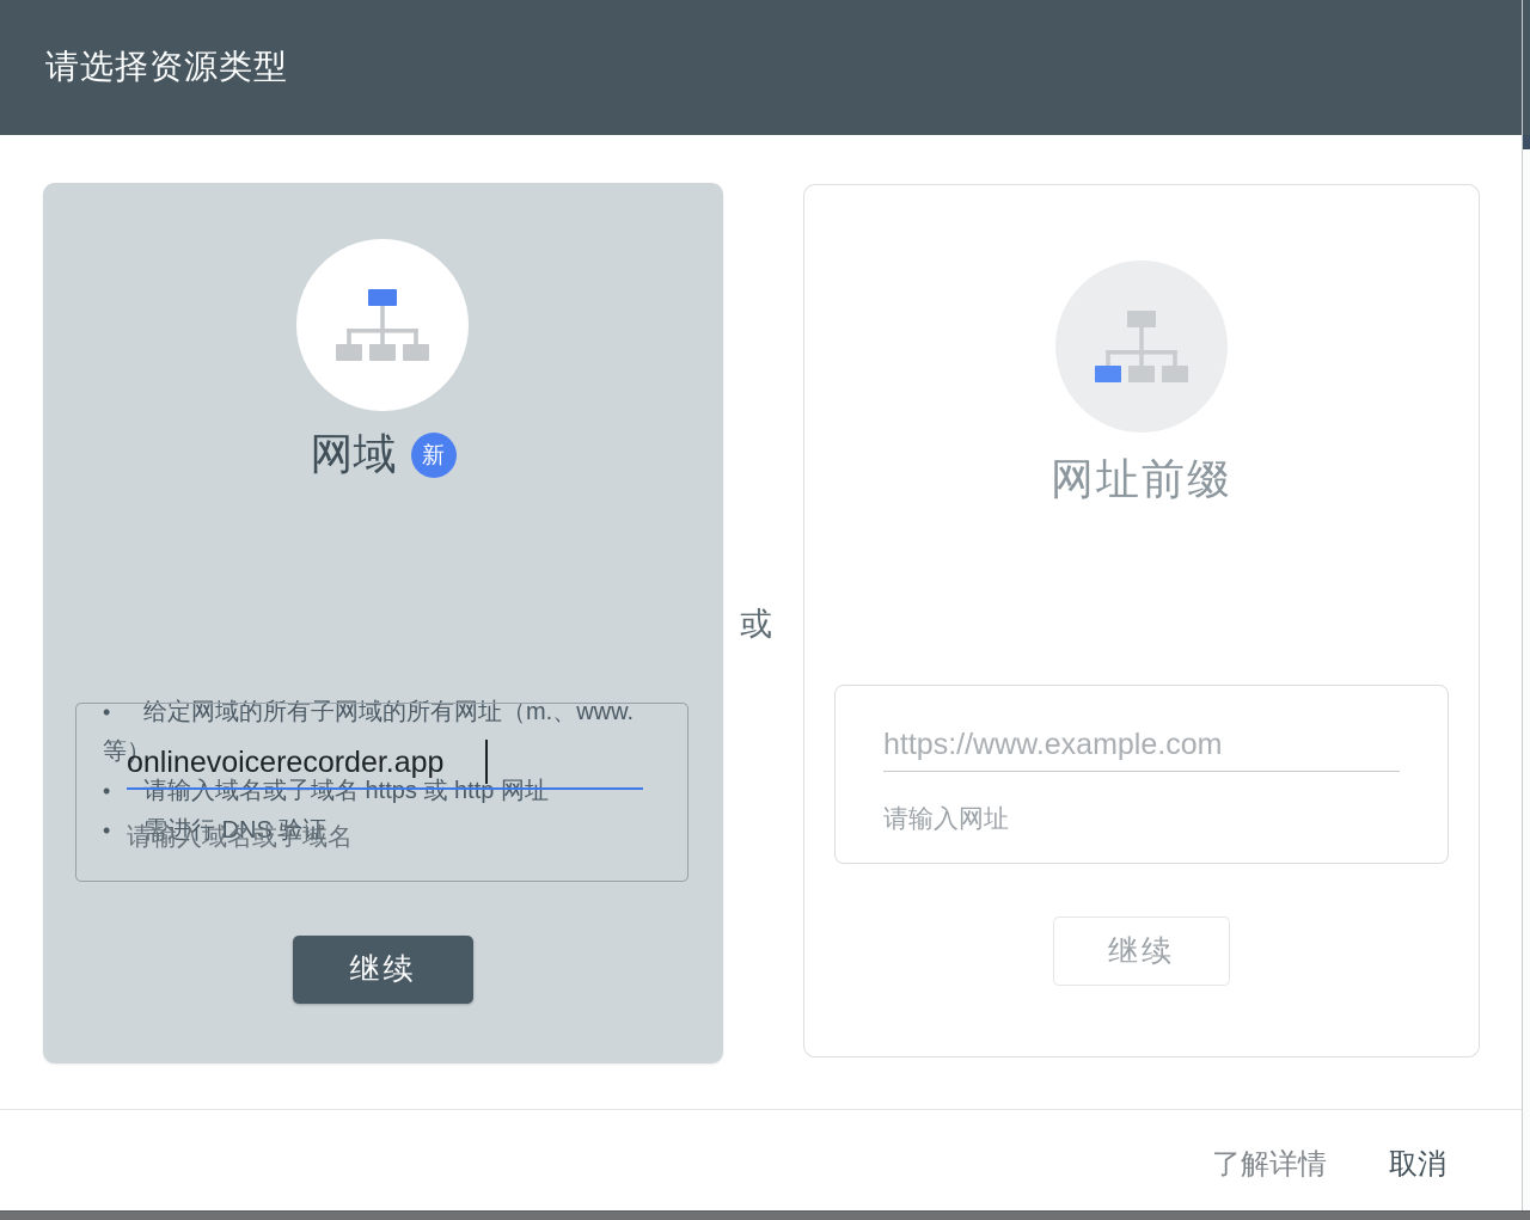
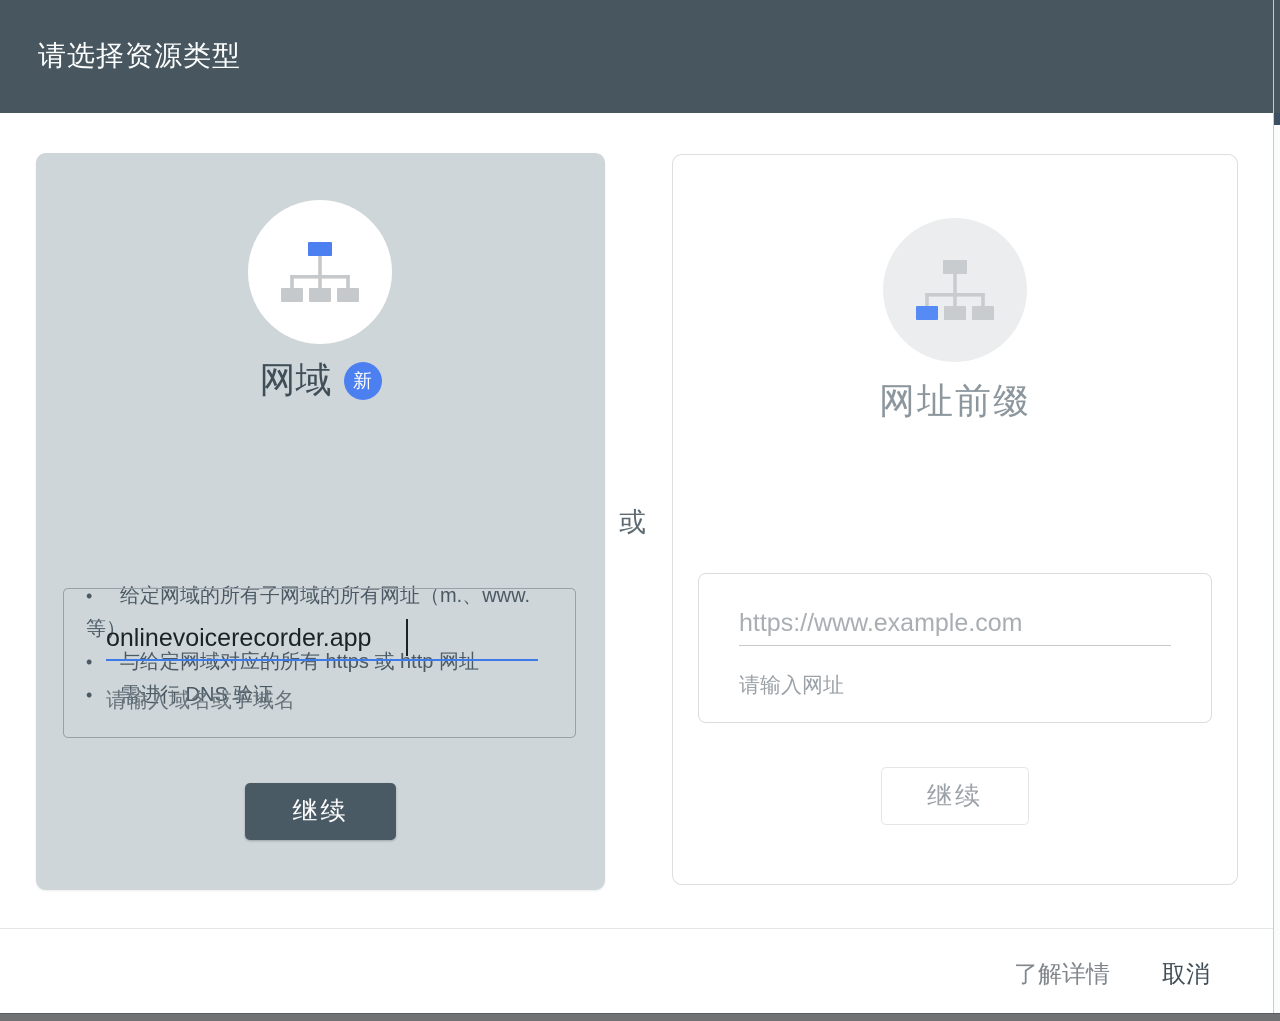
  请选择资源类型
  网域
  新
  • 给定网域的所有子网域的所有网址（m.、www. 等）
- • 请输入域名或子域名 https 或 http 网址
+ • 与给定网域对应的所有 https 或 http 网址
  • 需进行 DNS 验证
  onlinevoicerecorder.app
  请输入域名或子域名
  继续
  或
  网址前缀
  https://www.example.com
  请输入网址
  继续
  了解详情
  取消
